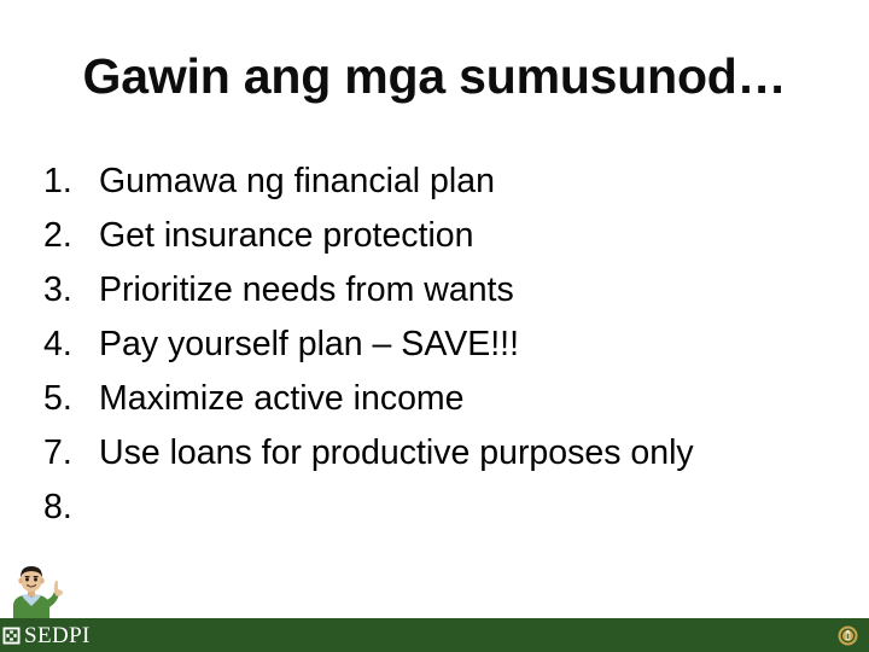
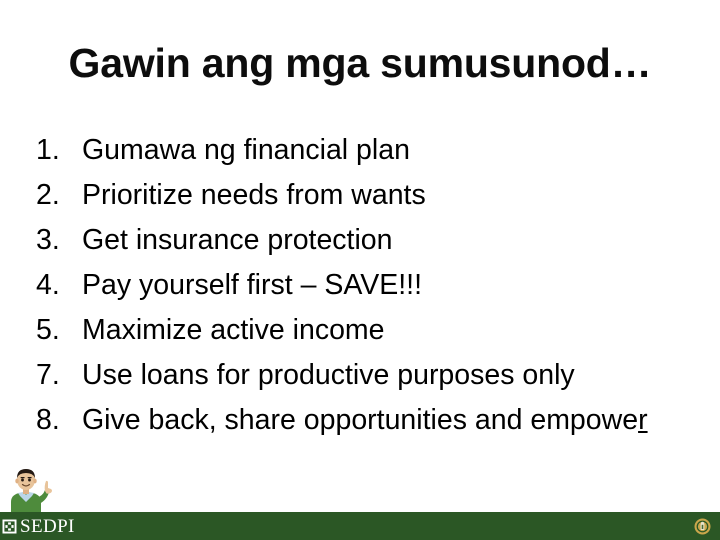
  Gawin ang mga sumusunod…
  1.
  Gumawa ng financial plan
  2.
- Get insurance protection
+ Prioritize needs from wants
  3.
- Prioritize needs from wants
+ Get insurance protection
  4.
- Pay yourself plan – SAVE!!!
+ Pay yourself first – SAVE!!!
  5.
  Maximize active income
  7.
  Use loans for productive purposes only
  8.
+ Give back, share opportunities and empower
  SEDPI
